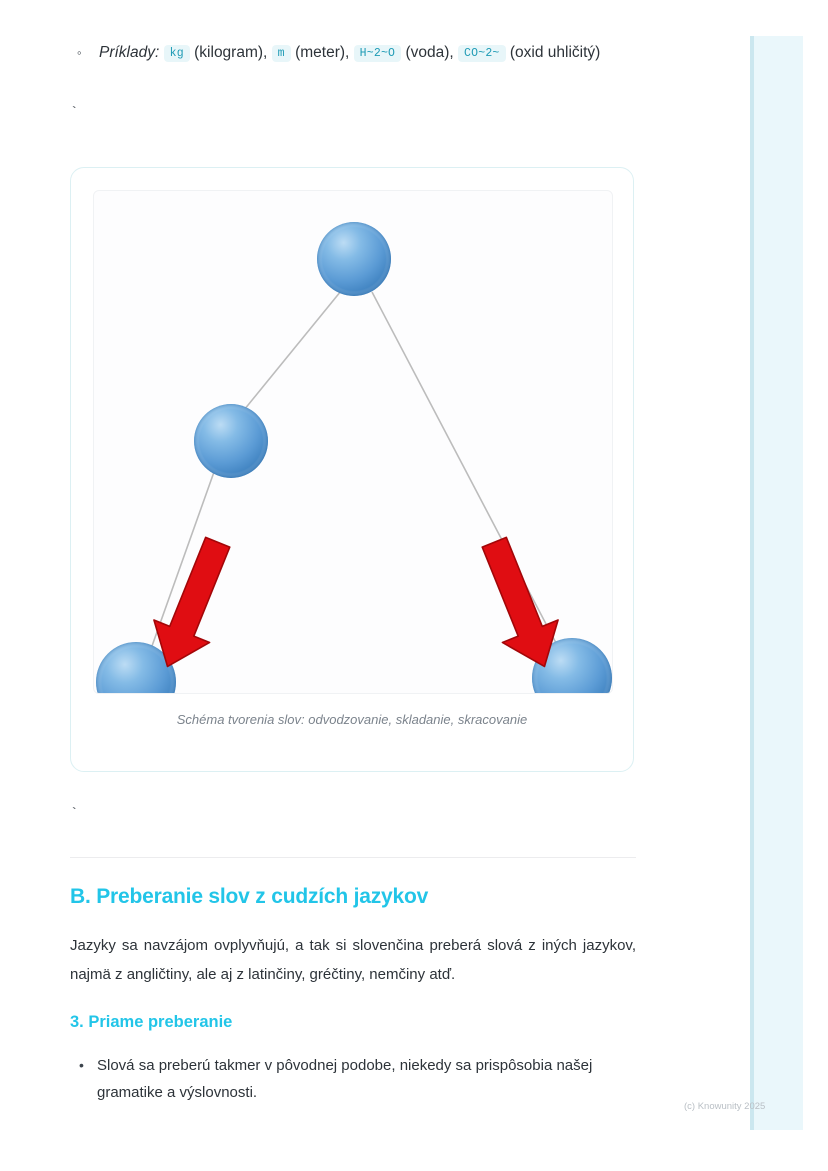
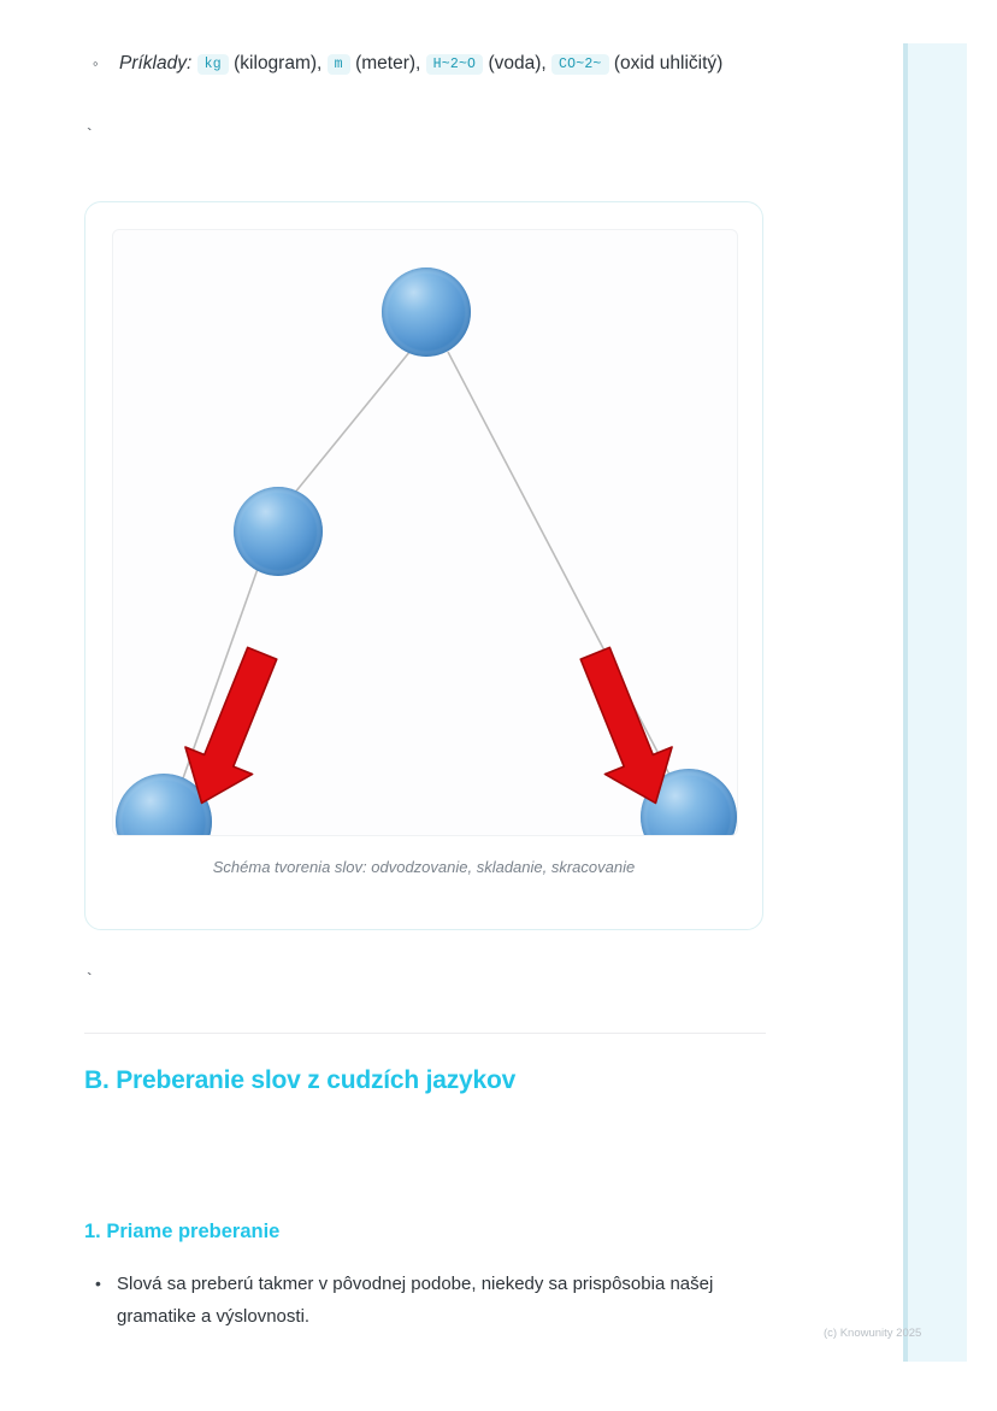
  ◦
  Príklady: kg (kilogram), m (meter), H~2~O (voda), CO~2~ (oxid uhličitý)
  `
  `
  Schéma tvorenia slov: odvodzovanie, skladanie, skracovanie
  B. Preberanie slov z cudzích jazykov
- Jazyky sa navzájom ovplyvňujú, a tak si slovenčina preberá slová z iných jazykov, najmä z angličtiny, ale aj z latinčiny, gréčtiny, nemčiny atď.
- 3. Priame preberanie
+ 1. Priame preberanie
  •
  Slová sa preberú takmer v pôvodnej podobe, niekedy sa prispôsobia našej gramatike a výslovnosti.
  (c) Knowunity 2025
